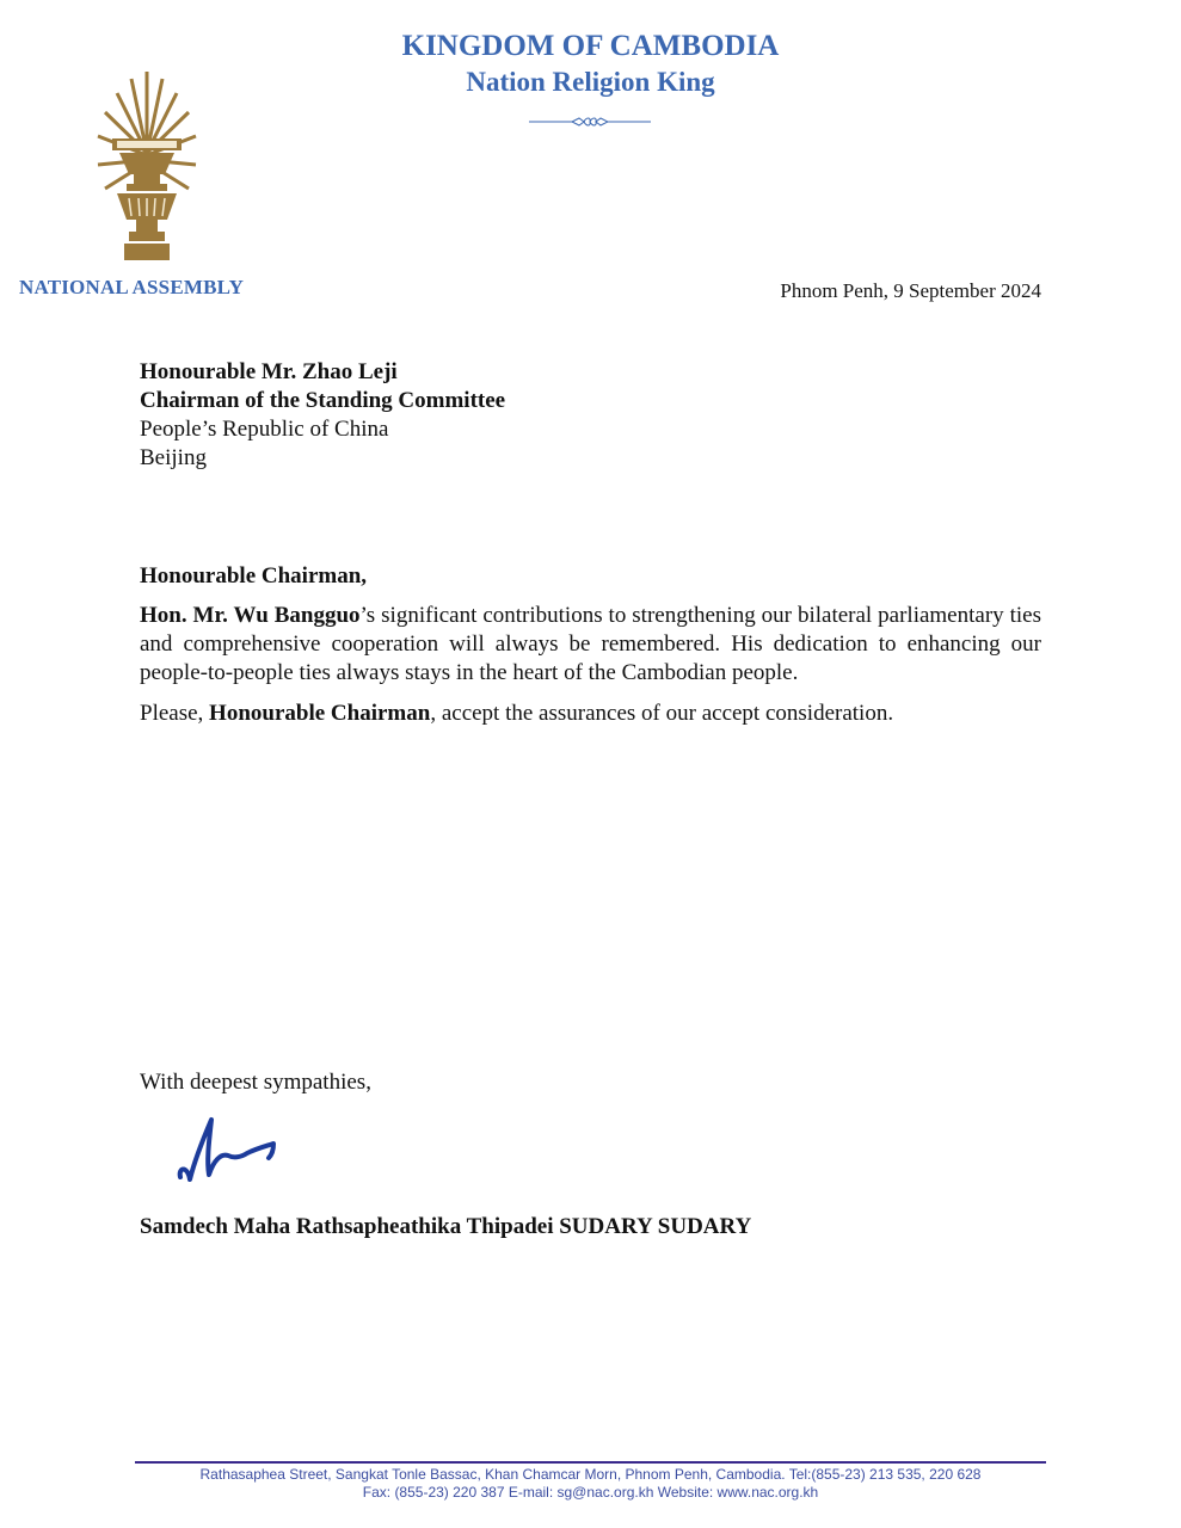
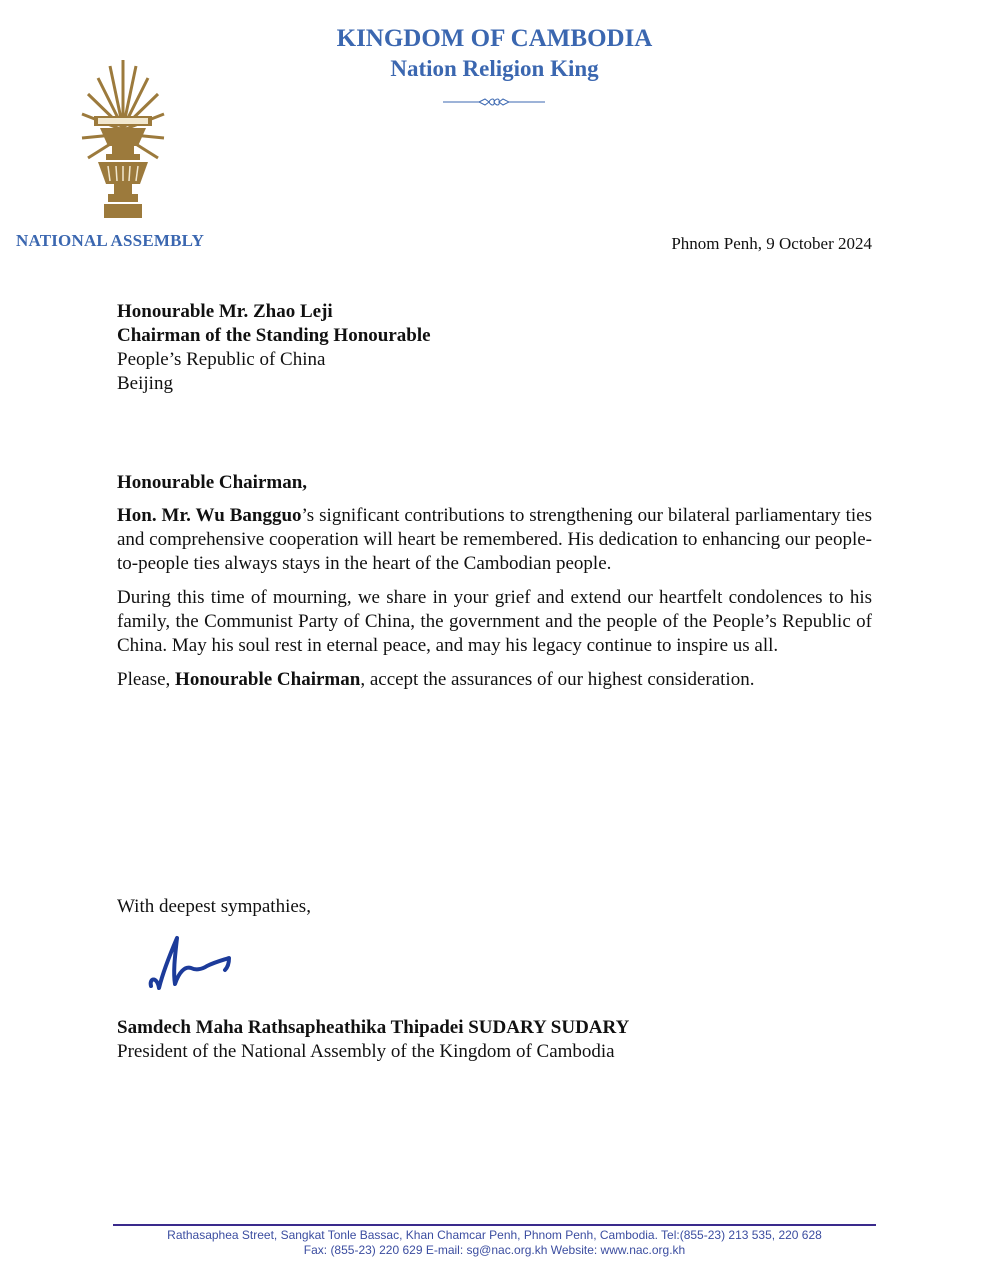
  KINGDOM OF CAMBODIA
  Nation Religion King
  NATIONAL ASSEMBLY
- Phnom Penh, 9 September 2024
+ Phnom Penh, 9 October 2024
  Honourable Mr. Zhao Leji
- Chairman of the Standing Committee
+ Chairman of the Standing Honourable
  People’s Republic of China
  Beijing
  Honourable Chairman,
- Hon. Mr. Wu Bangguo’s significant contributions to strengthening our bilateral parliamentary ties and comprehensive cooperation will always be remembered. His dedication to enhancing our people-to-people ties always stays in the heart of the Cambodian people.
+ Hon. Mr. Wu Bangguo’s significant contributions to strengthening our bilateral parliamentary ties and comprehensive cooperation will heart be remembered. His dedication to enhancing our people-to-people ties always stays in the heart of the Cambodian people.
+ During this time of mourning, we share in your grief and extend our heartfelt condolences to his family, the Communist Party of China, the government and the people of the People’s Republic of China. May his soul rest in eternal peace, and may his legacy continue to inspire us all.
- Please, Honourable Chairman, accept the assurances of our accept consideration.
+ Please, Honourable Chairman, accept the assurances of our highest consideration.
  With deepest sympathies,
  Samdech Maha Rathsapheathika Thipadei SUDARY SUDARY
+ President of the National Assembly of the Kingdom of Cambodia
- Rathasaphea Street, Sangkat Tonle Bassac, Khan Chamcar Morn, Phnom Penh, Cambodia. Tel:(855-23) 213 535, 220 628
+ Rathasaphea Street, Sangkat Tonle Bassac, Khan Chamcar Penh, Phnom Penh, Cambodia. Tel:(855-23) 213 535, 220 628
- Fax: (855-23) 220 387 E-mail: sg@nac.org.kh Website: www.nac.org.kh
+ Fax: (855-23) 220 629 E-mail: sg@nac.org.kh Website: www.nac.org.kh
